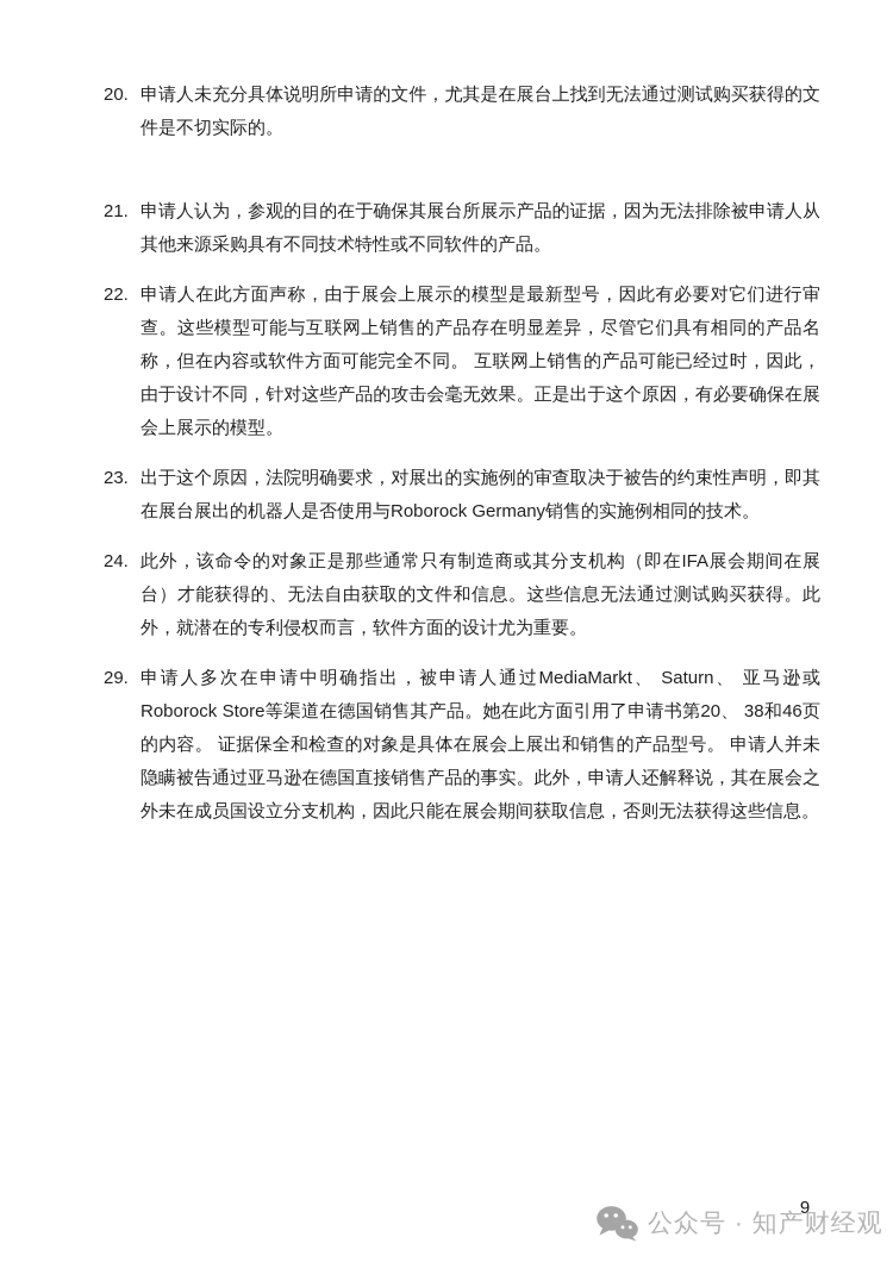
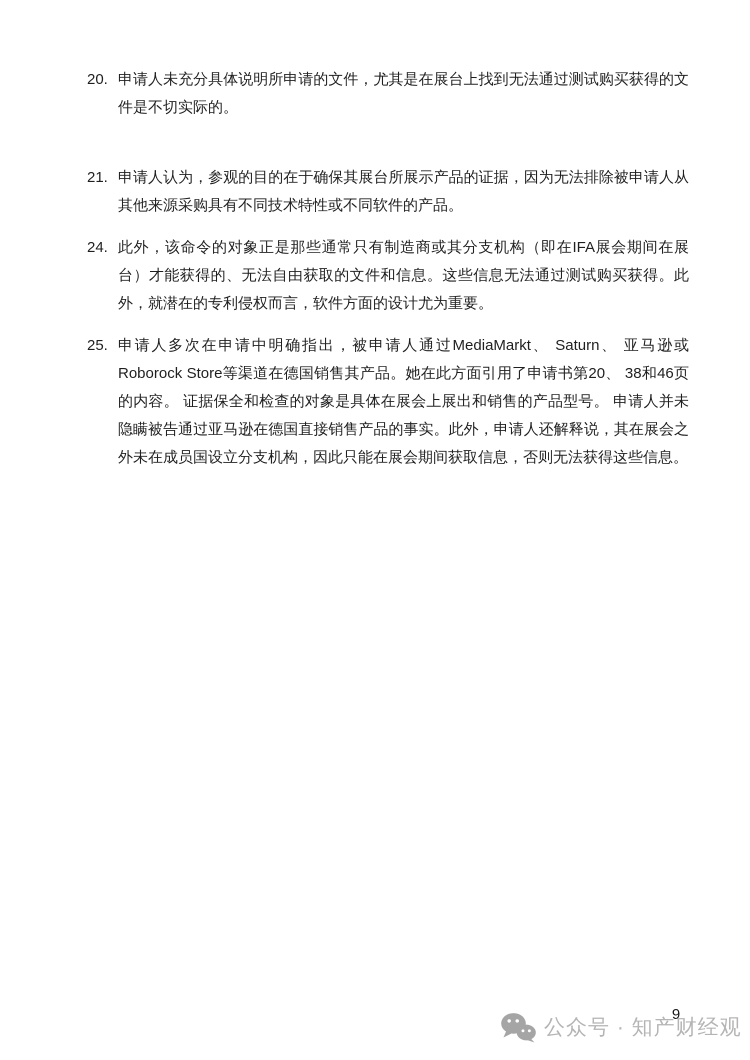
  20.
  申请人未充分具体说明所申请的文件，尤其是在展台上找到无法通过测试购买获得的文件是不切实际的。
  21.
  申请人认为，参观的目的在于确保其展台所展示产品的证据，因为无法排除被申请人从其他来源采购具有不同技术特性或不同软件的产品。
- 22.
- 申请人在此方面声称，由于展会上展示的模型是最新型号，因此有必要对它们进行审查。这些模型可能与互联网上销售的产品存在明显差异，尽管它们具有相同的产品名称，但在内容或软件方面可能完全不同。 互联网上销售的产品可能已经过时，因此，由于设计不同，针对这些产品的攻击会毫无效果。正是出于这个原因，有必要确保在展会上展示的模型。
- 23.
- 出于这个原因，法院明确要求，对展出的实施例的审查取决于被告的约束性声明，即其在展台展出的机器人是否使用与Roborock Germany销售的实施例相同的技术。
  24.
  此外，该命令的对象正是那些通常只有制造商或其分支机构（即在IFA展会期间在展台）才能获得的、无法自由获取的文件和信息。这些信息无法通过测试购买获得。此外，就潜在的专利侵权而言，软件方面的设计尤为重要。
- 29.
+ 25.
  申请人多次在申请中明确指出，被申请人通过MediaMarkt、 Saturn、 亚马逊或Roborock Store等渠道在德国销售其产品。她在此方面引用了申请书第20、 38和46页的内容。 证据保全和检查的对象是具体在展会上展出和销售的产品型号。 申请人并未隐瞒被告通过亚马逊在德国直接销售产品的事实。此外，申请人还解释说，其在展会之外未在成员国设立分支机构，因此只能在展会期间获取信息，否则无法获得这些信息。
  公众号 · 知产财经观
  9
